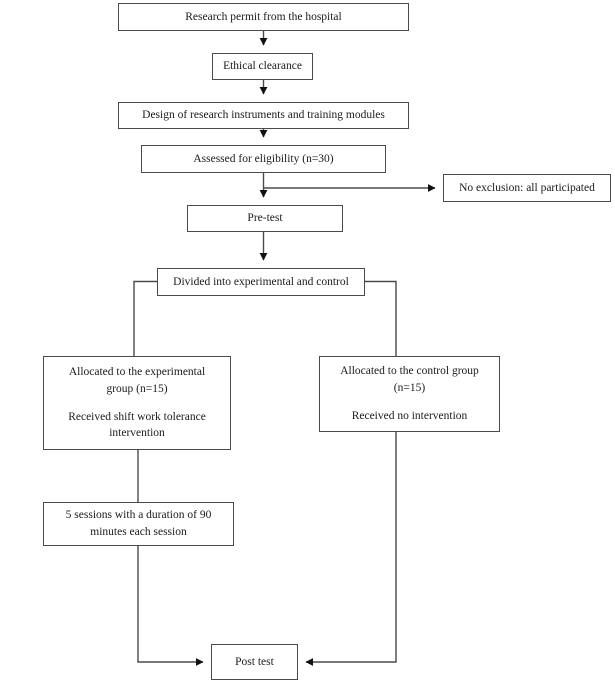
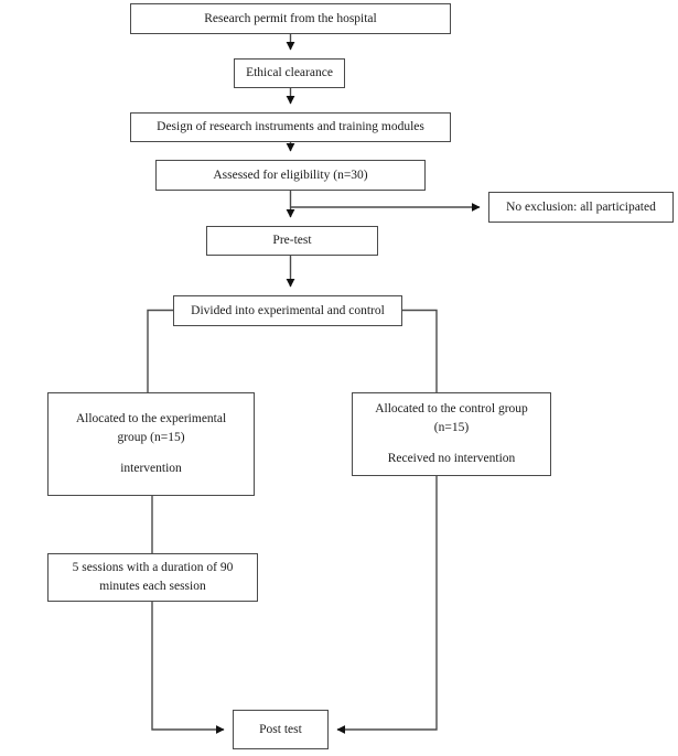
  Research permit from the hospital
  Ethical clearance
  Design of research instruments and training modules
  Assessed for eligibility (n=30)
  No exclusion: all participated
  Pre-test
  Divided into experimental and control
  Allocated to the experimental
  group (n=15)
- Received shift work tolerance
  intervention
  Allocated to the control group
  (n=15)
  Received no intervention
  5 sessions with a duration of 90
  minutes each session
  Post test
